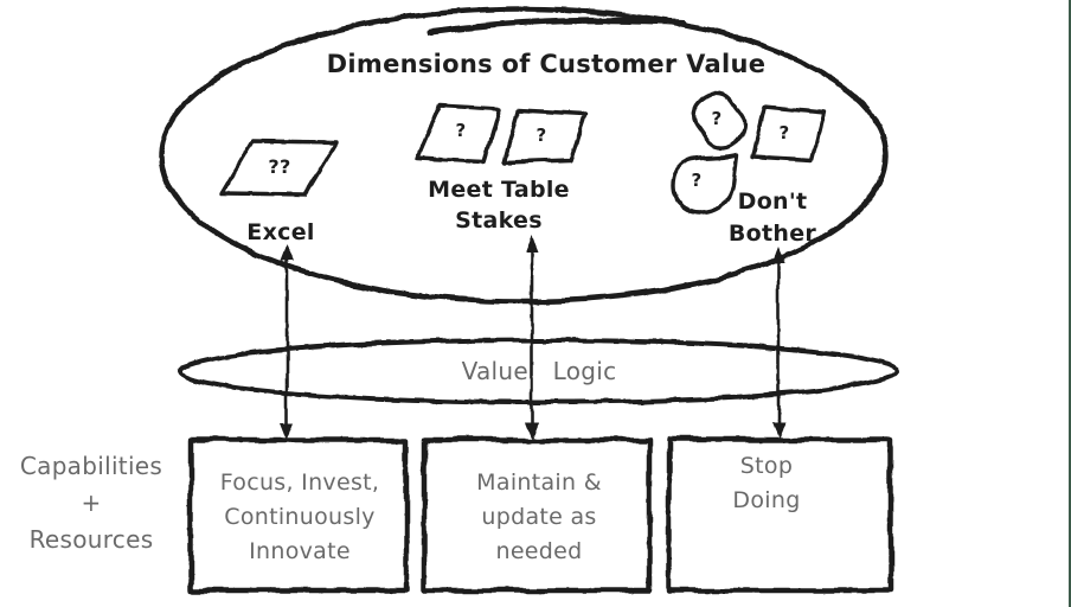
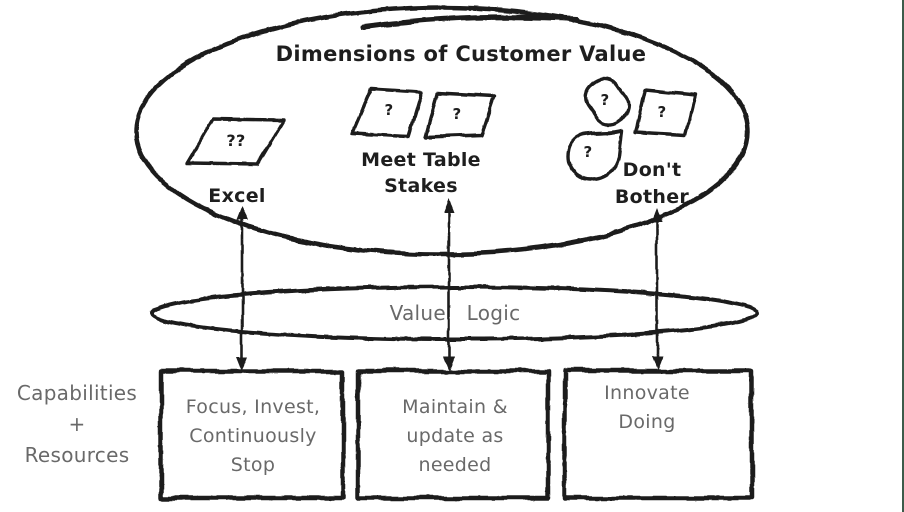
  Dimensions of Customer Value
  ??
  ?
  ?
  ?
  ?
  ?
  Excel
  Meet Table
  Stakes
  Don't
  Bother
  Value Logic
  Capabilities
  +
  Resources
  Focus, Invest,
  Continuously
- Innovate
+ Stop
  Maintain &
  update as
  needed
- Stop
+ Innovate
  Doing
